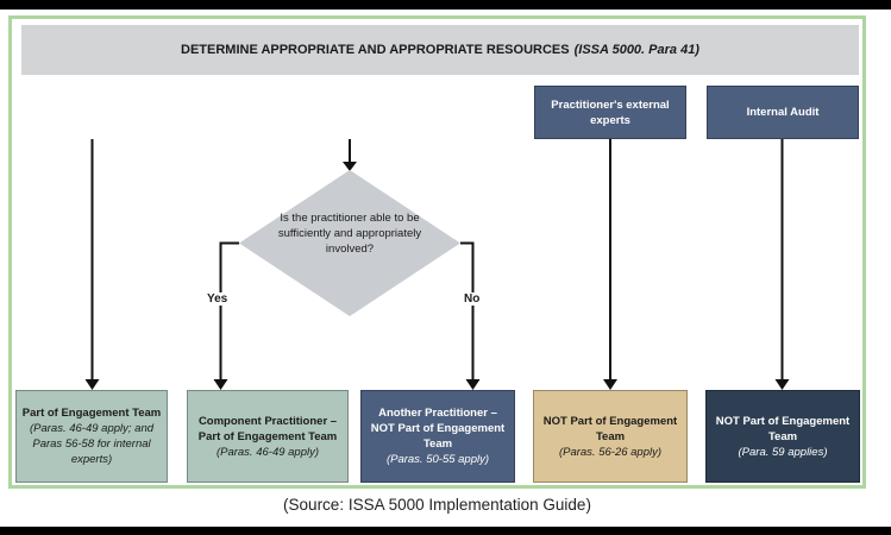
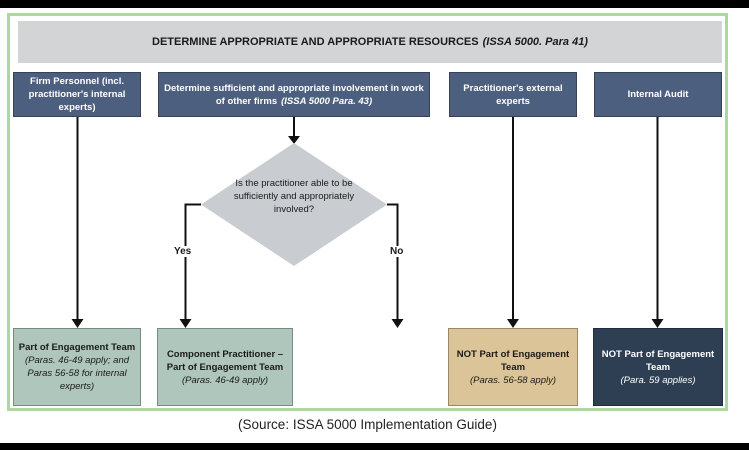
  DETERMINE APPROPRIATE AND APPROPRIATE RESOURCES
  (ISSA 5000. Para 41)
+ Firm Personnel (incl. practitioner's internal experts)
+ Determine sufficient and appropriate involvement in work of other firms (ISSA 5000 Para. 43)
  Practitioner's external experts
  Internal Audit
  Is the practitioner able to be sufficiently and appropriately involved?
  Yes
  No
  Part of Engagement Team
  (Paras. 46-49 apply; and Paras 56-58 for internal experts)
  Component Practitioner – Part of Engagement Team
  (Paras. 46-49 apply)
- Another Practitioner – NOT Part of Engagement Team
- (Paras. 50-55 apply)
  NOT Part of Engagement Team
- (Paras. 56-26 apply)
+ (Paras. 56-58 apply)
  NOT Part of Engagement Team
  (Para. 59 applies)
  (Source: ISSA 5000 Implementation Guide)
